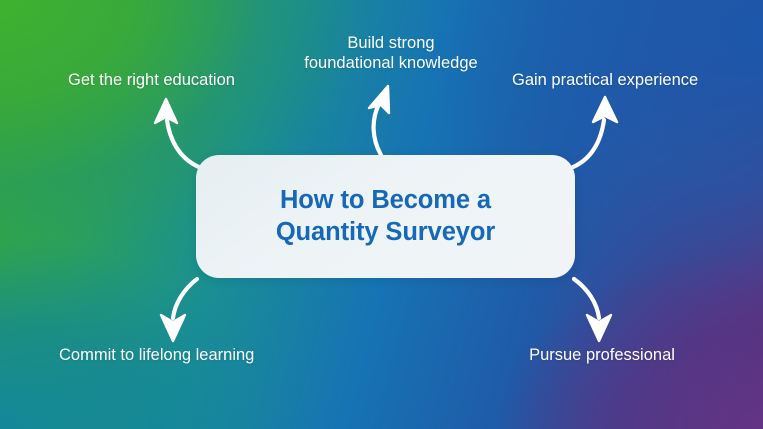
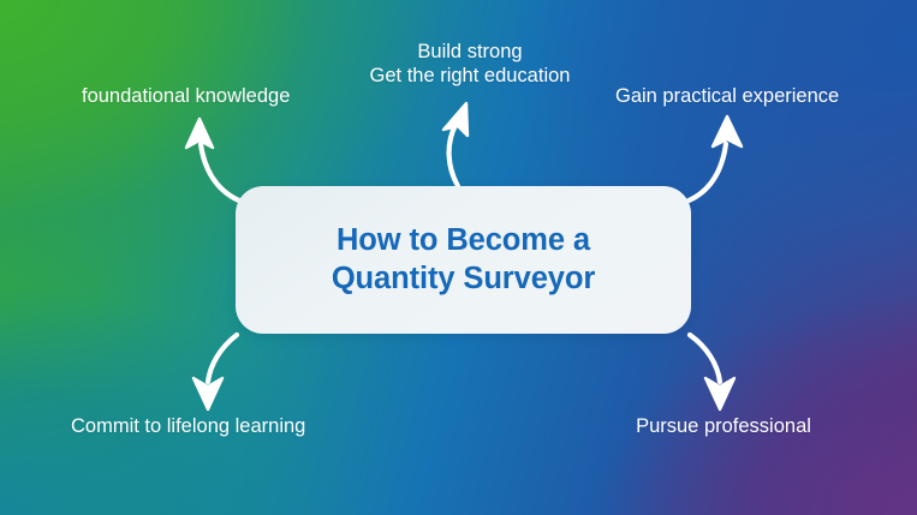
  How to Become a
  Quantity Surveyor
- Get the right education
+ foundational knowledge
  Build strong
- foundational knowledge
+ Get the right education
  Gain practical experience
  Commit to lifelong learning
  Pursue professional
